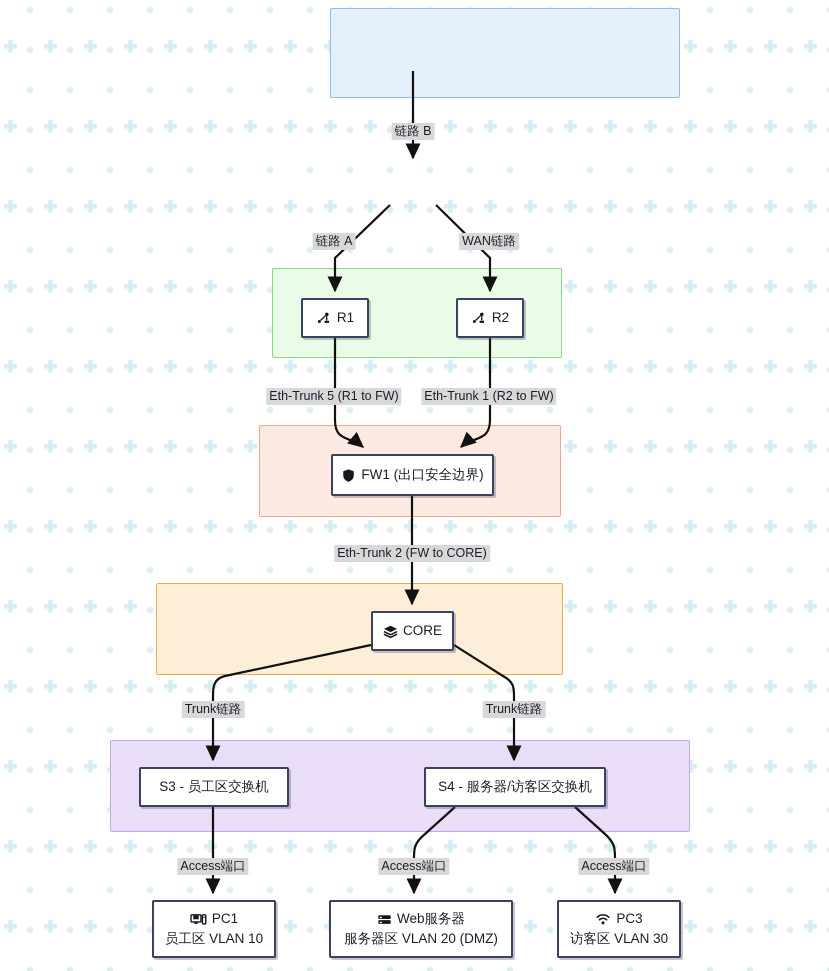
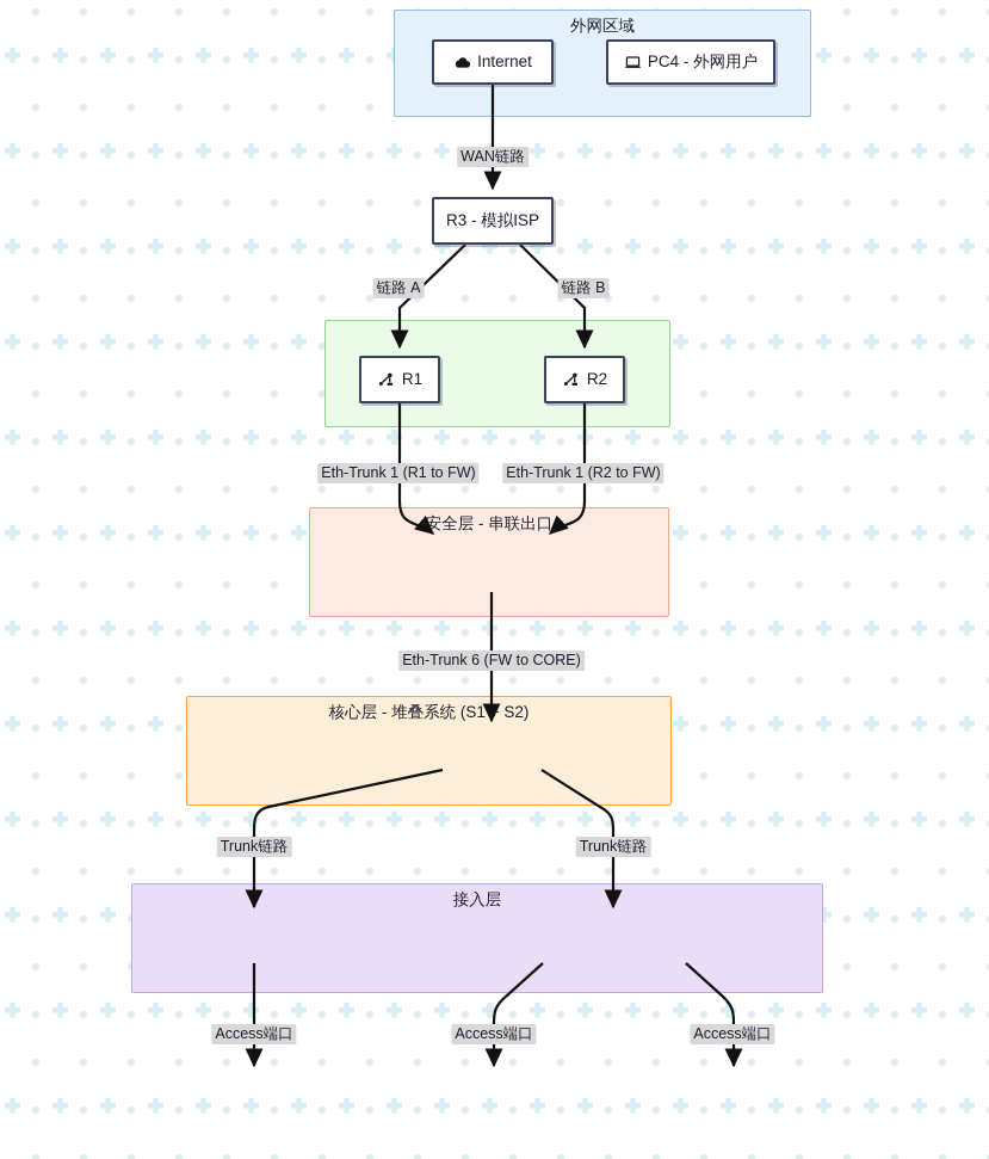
+ 外网区域
+ 安全层 - 串联出口
+ 核心层 - 堆叠系统 (S1 + S2)
+ 接入层
+ Internet
+ PC4 - 外网用户
+ R3 - 模拟ISP
  R1
  R2
- FW1 (出口安全边界)
- CORE
- S3 - 员工区交换机
- S4 - 服务器/访客区交换机
- PC1
- 员工区 VLAN 10
- Web服务器
- 服务器区 VLAN 20 (DMZ)
- PC3
- 访客区 VLAN 30
- 链路 B
+ WAN链路
  链路 A
- WAN链路
+ 链路 B
- Eth-Trunk 5 (R1 to FW)
+ Eth-Trunk 1 (R1 to FW)
  Eth-Trunk 1 (R2 to FW)
- Eth-Trunk 2 (FW to CORE)
+ Eth-Trunk 6 (FW to CORE)
  Trunk链路
  Trunk链路
  Access端口
  Access端口
  Access端口
